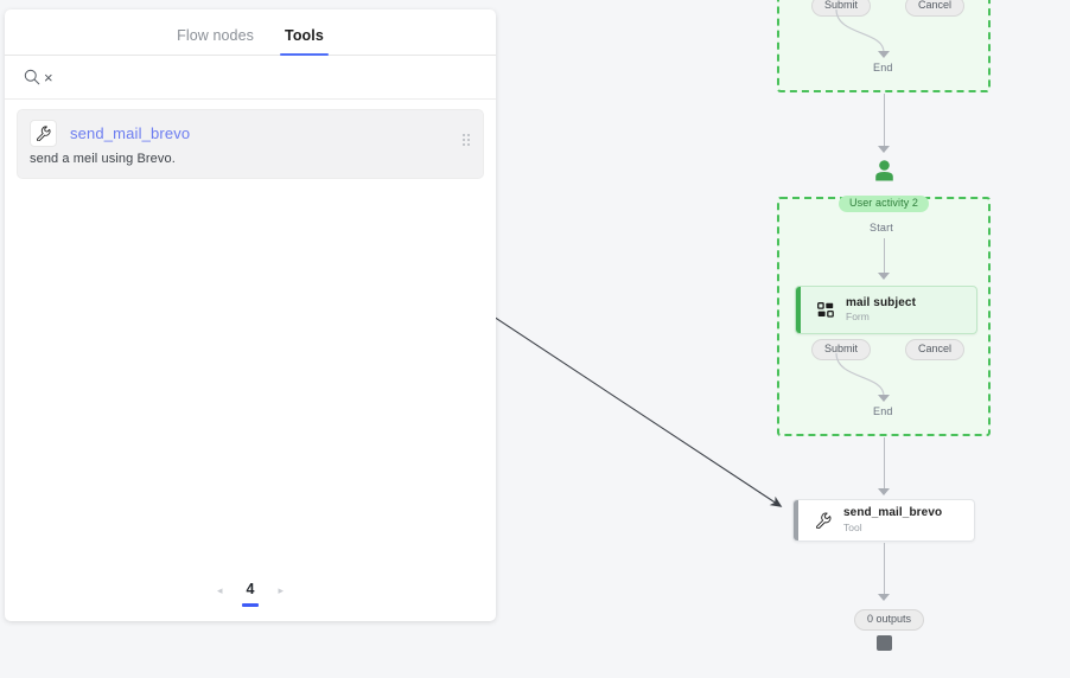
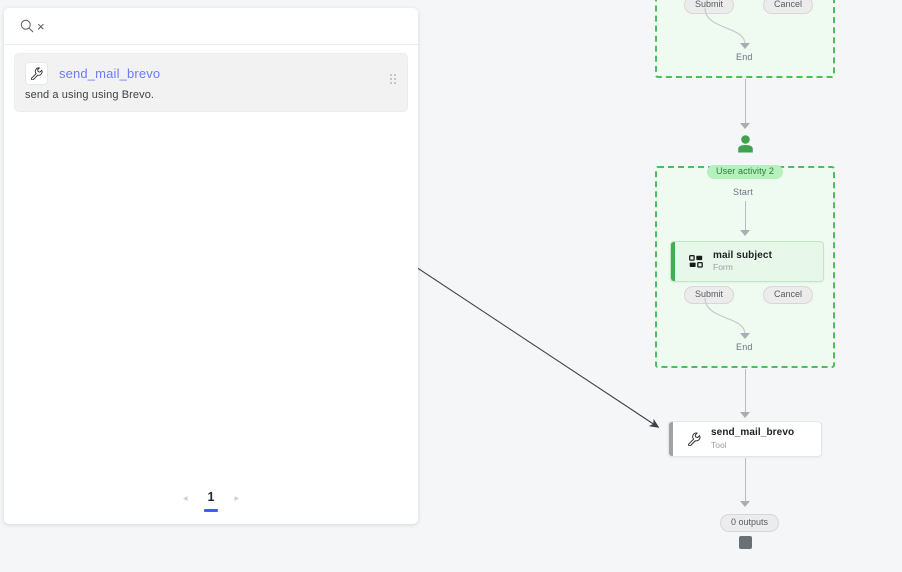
  Submit
  Cancel
  End
  User activity 2
  Start
  mail subject
  Form
  Submit
  Cancel
  End
  send_mail_brevo
  Tool
  0 outputs
- Flow nodes
- Tools
  ×
  send_mail_brevo
- send a meil using Brevo.
+ send a using using Brevo.
  ◂
- 4
+ 1
  ▸
